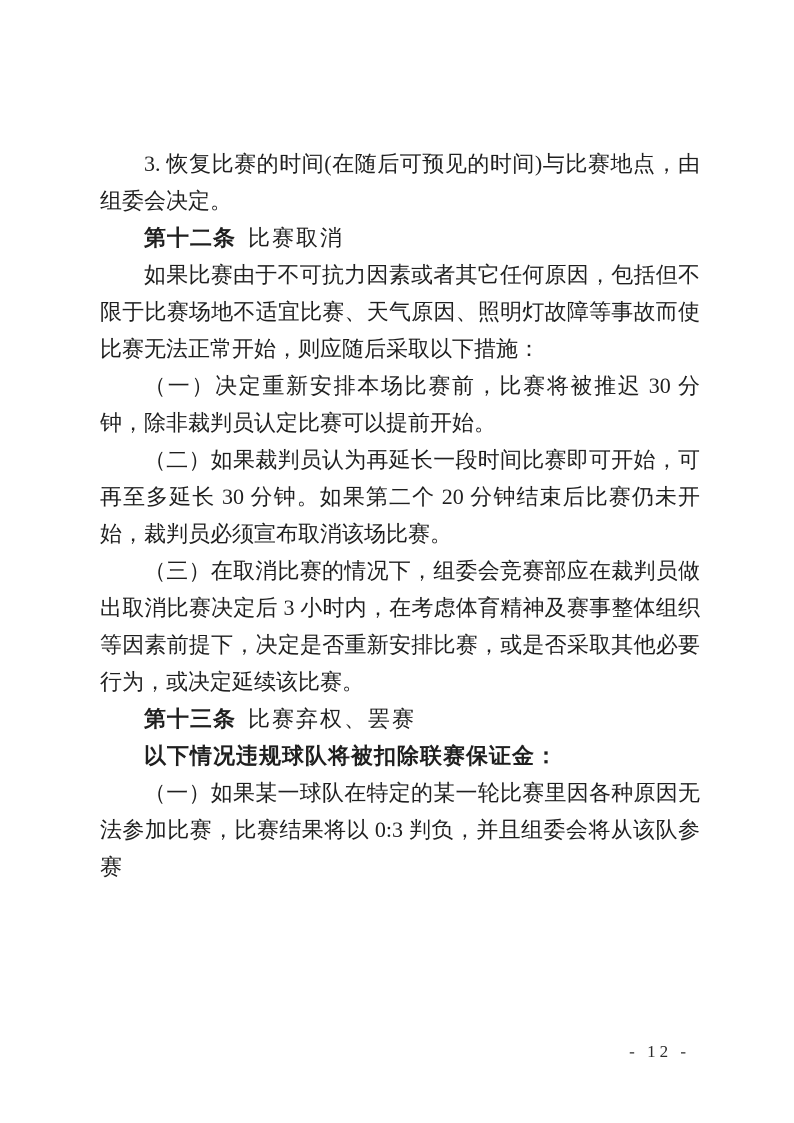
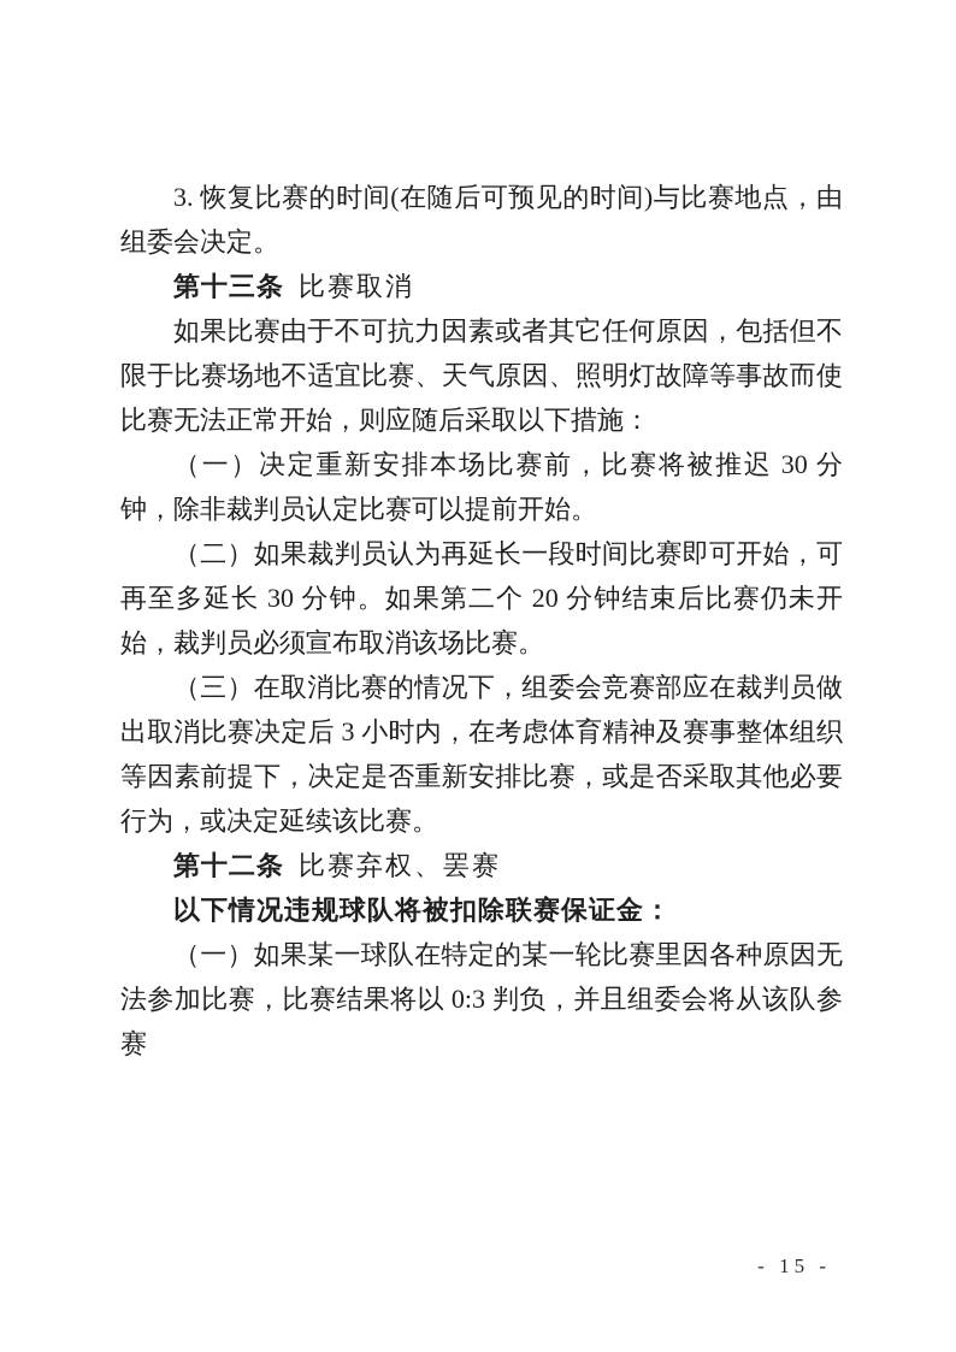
  3. 恢复比赛的时间(在随后可预见的时间)与比赛地点，由组委会决定。
- 第十二条 比赛取消
+ 第十三条 比赛取消
  如果比赛由于不可抗力因素或者其它任何原因，包括但不限于比赛场地不适宜比赛、天气原因、照明灯故障等事故而使比赛无法正常开始，则应随后采取以下措施：
  （一）决定重新安排本场比赛前，比赛将被推迟 30 分钟，除非裁判员认定比赛可以提前开始。
  （二）如果裁判员认为再延长一段时间比赛即可开始，可再至多延长 30 分钟。如果第二个 20 分钟结束后比赛仍未开始，裁判员必须宣布取消该场比赛。
  （三）在取消比赛的情况下，组委会竞赛部应在裁判员做出取消比赛决定后 3 小时内，在考虑体育精神及赛事整体组织等因素前提下，决定是否重新安排比赛，或是否采取其他必要行为，或决定延续该比赛。
- 第十三条 比赛弃权、罢赛
+ 第十二条 比赛弃权、罢赛
  以下情况违规球队将被扣除联赛保证金：
  （一）如果某一球队在特定的某一轮比赛里因各种原因无法参加比赛，比赛结果将以 0:3 判负，并且组委会将从该队参赛
- - 12 -
+ - 15 -
